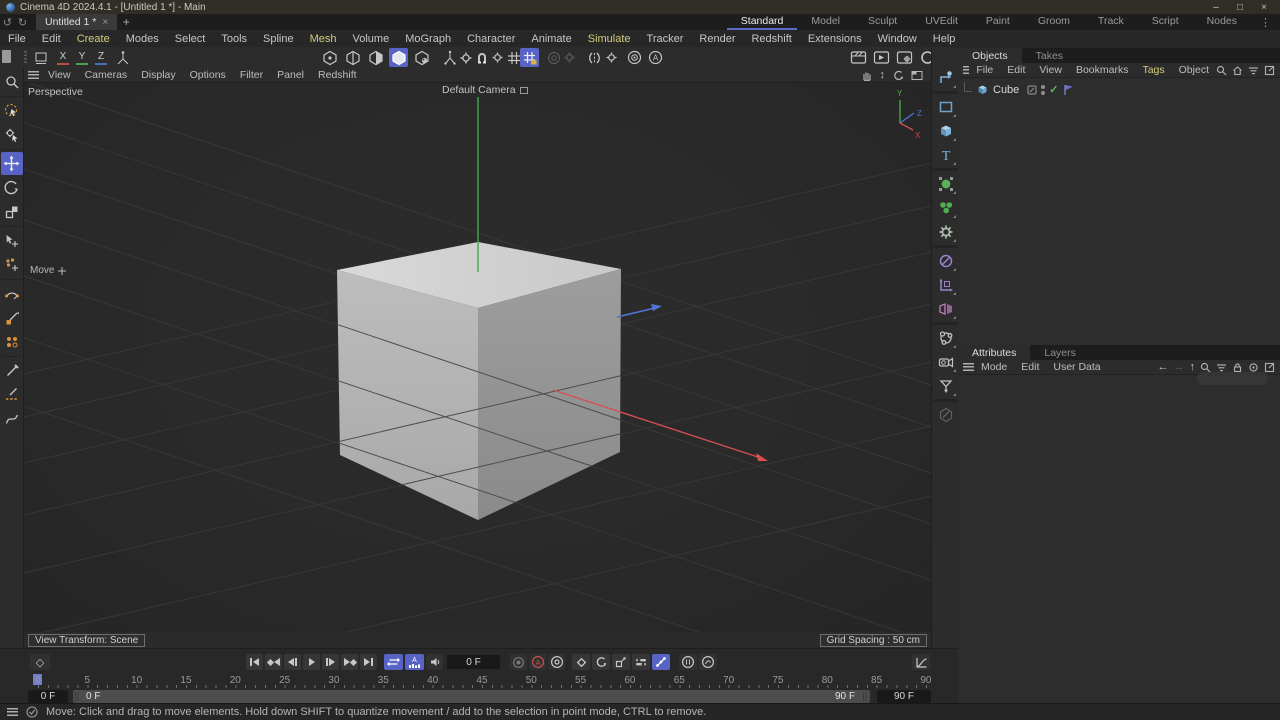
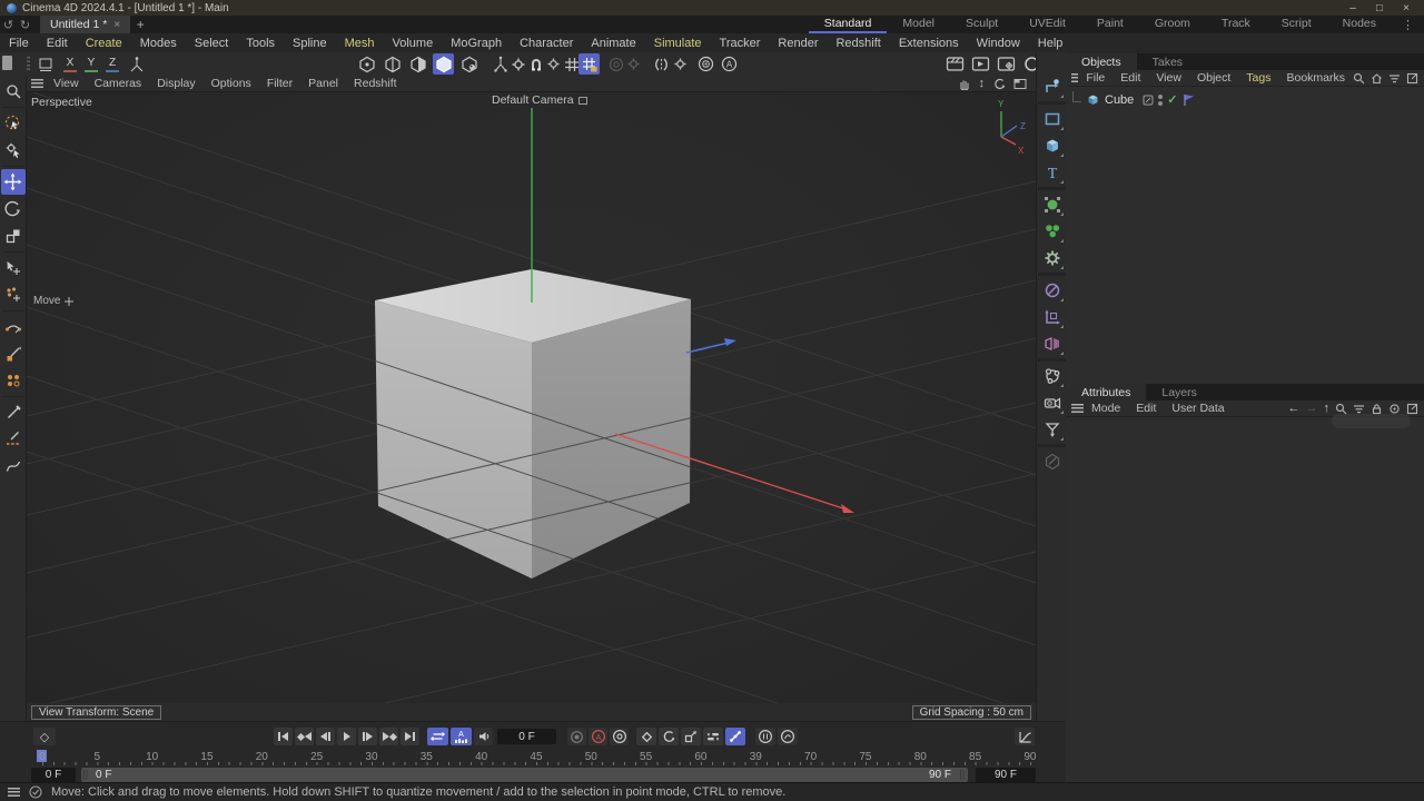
  Cinema 4D 2024.4.1 - [Untitled 1 *] - Main
  –
  □
  ×
  ↺
  ↻
  Untitled 1 *
  ×
  +
  Standard
  Model
  Sculpt
  UVEdit
  Paint
  Groom
  Track
  Script
  Nodes
  ⋮
  File
  Edit
  Create
  Modes
  Select
  Tools
  Spline
  Mesh
  Volume
  MoGraph
  Character
  Animate
  Simulate
  Tracker
  Render
  Redshift
  Extensions
  Window
  Help
  X
  Y
  Z
  A
  View
  Cameras
  Display
  Options
  Filter
  Panel
  Redshift
  ↕
  Y
  Z
  X
  Perspective
  Default Camera
  Move
  View Transform: Scene
  Grid Spacing : 50 cm
  T
  Objects
  Takes
  File
  Edit
  View
- Bookmarks
+ Object
  Tags
- Object
+ Bookmarks
  Cube
  ✓
  Attributes
  Layers
  Mode
  Edit
  User Data
  ←
  →
  ↑
  ◇
  0 F
  A
  0
  5
  10
  15
  20
  25
  30
  35
  40
  45
  50
  55
  60
- 65
+ 39
  70
  75
  80
  85
  90
  0 F
  0 F
  90 F
  90 F
  Move: Click and drag to move elements. Hold down SHIFT to quantize movement / add to the selection in point mode, CTRL to remove.
